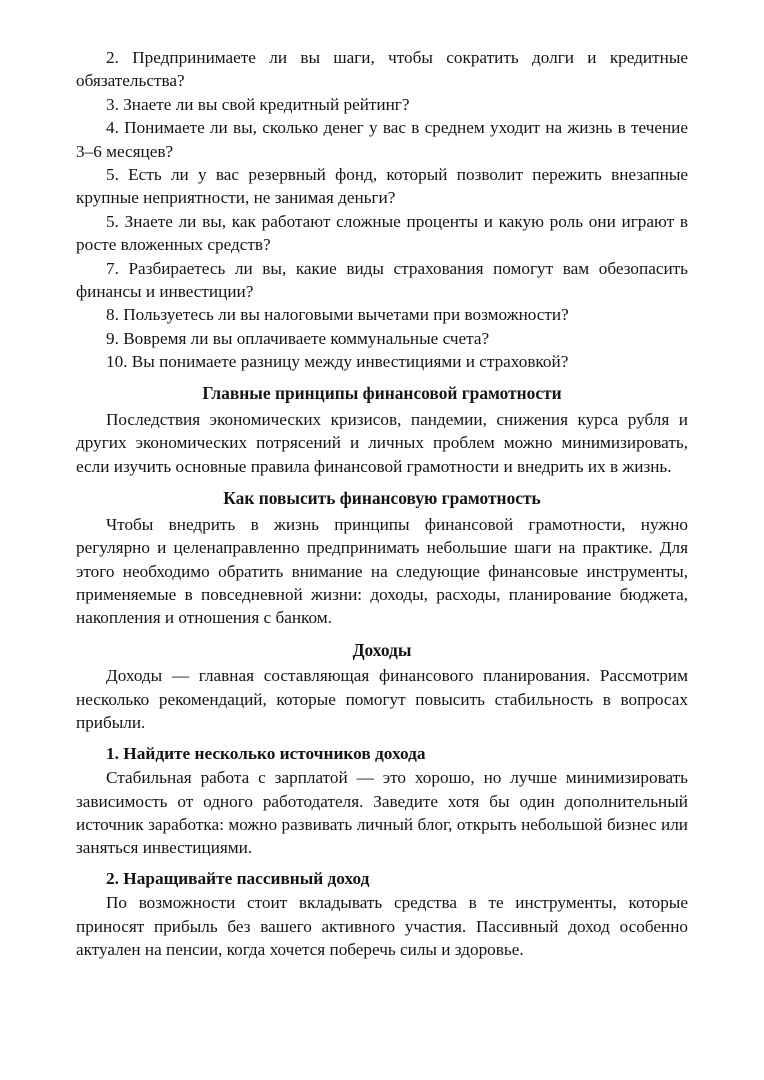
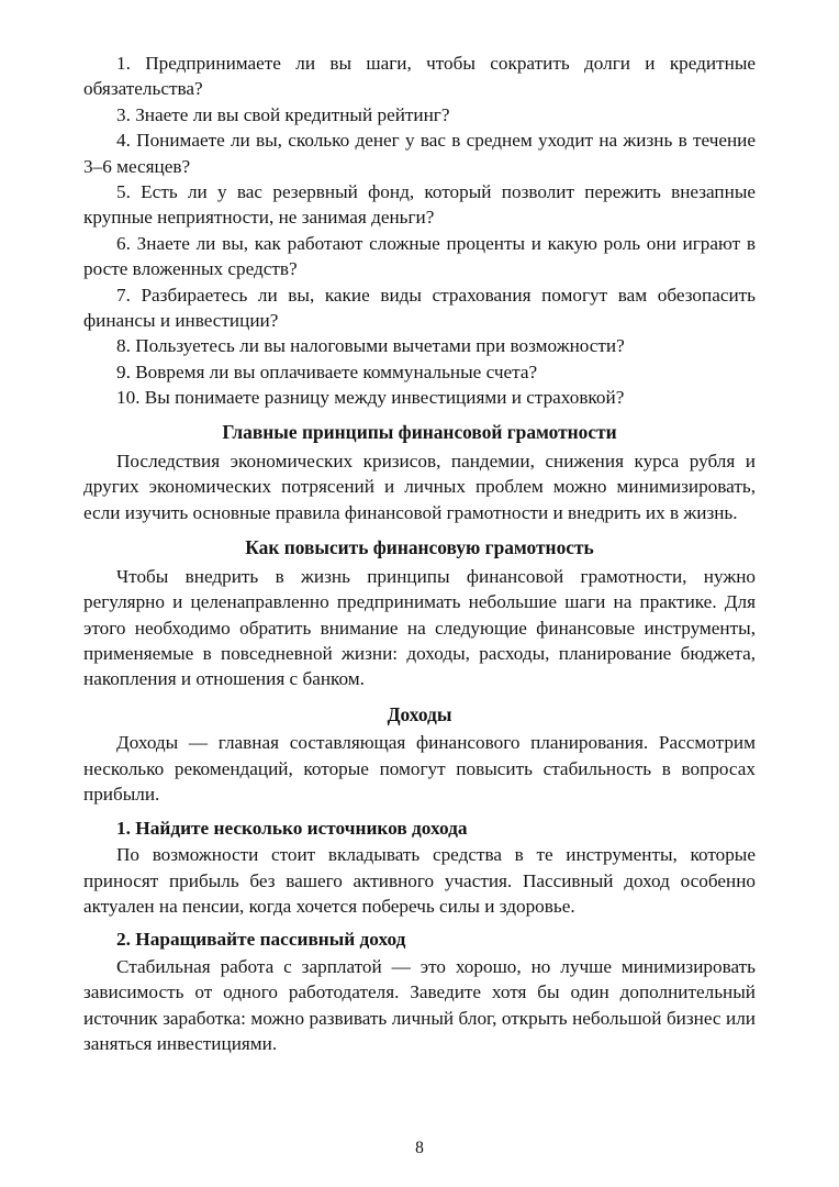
- 2. Предпринимаете ли вы шаги, чтобы сократить долги и кредитные обязательства?
+ 1. Предпринимаете ли вы шаги, чтобы сократить долги и кредитные обязательства?
  3. Знаете ли вы свой кредитный рейтинг?
  4. Понимаете ли вы, сколько денег у вас в среднем уходит на жизнь в течение 3–6 месяцев?
  5. Есть ли у вас резервный фонд, который позволит пережить внезапные крупные неприятности, не занимая деньги?
- 5. Знаете ли вы, как работают сложные проценты и какую роль они играют в росте вложенных средств?
+ 6. Знаете ли вы, как работают сложные проценты и какую роль они играют в росте вложенных средств?
  7. Разбираетесь ли вы, какие виды страхования помогут вам обезопасить финансы и инвестиции?
  8. Пользуетесь ли вы налоговыми вычетами при возможности?
  9. Вовремя ли вы оплачиваете коммунальные счета?
  10. Вы понимаете разницу между инвестициями и страховкой?
  Главные принципы финансовой грамотности
  Последствия экономических кризисов, пандемии, снижения курса рубля и других экономических потрясений и личных проблем можно минимизировать, если изучить основные правила финансовой грамотности и внедрить их в жизнь.
  Как повысить финансовую грамотность
  Чтобы внедрить в жизнь принципы финансовой грамотности, нужно регулярно и целенаправленно предпринимать небольшие шаги на практике. Для этого необходимо обратить внимание на следующие финансовые инструменты, применяемые в повседневной жизни: доходы, расходы, планирование бюджета, накопления и отношения с банком.
  Доходы
  Доходы — главная составляющая финансового планирования. Рассмотрим несколько рекомендаций, которые помогут повысить стабильность в вопросах прибыли.
  1. Найдите несколько источников дохода
- Стабильная работа с зарплатой — это хорошо, но лучше минимизировать зависимость от одного работодателя. Заведите хотя бы один дополнительный источник заработка: можно развивать личный блог, открыть небольшой бизнес или заняться инвестициями.
+ По возможности стоит вкладывать средства в те инструменты, которые приносят прибыль без вашего активного участия. Пассивный доход особенно актуален на пенсии, когда хочется поберечь силы и здоровье.
  2. Наращивайте пассивный доход
- По возможности стоит вкладывать средства в те инструменты, которые приносят прибыль без вашего активного участия. Пассивный доход особенно актуален на пенсии, когда хочется поберечь силы и здоровье.
+ Стабильная работа с зарплатой — это хорошо, но лучше минимизировать зависимость от одного работодателя. Заведите хотя бы один дополнительный источник заработка: можно развивать личный блог, открыть небольшой бизнес или заняться инвестициями.
+ 8
